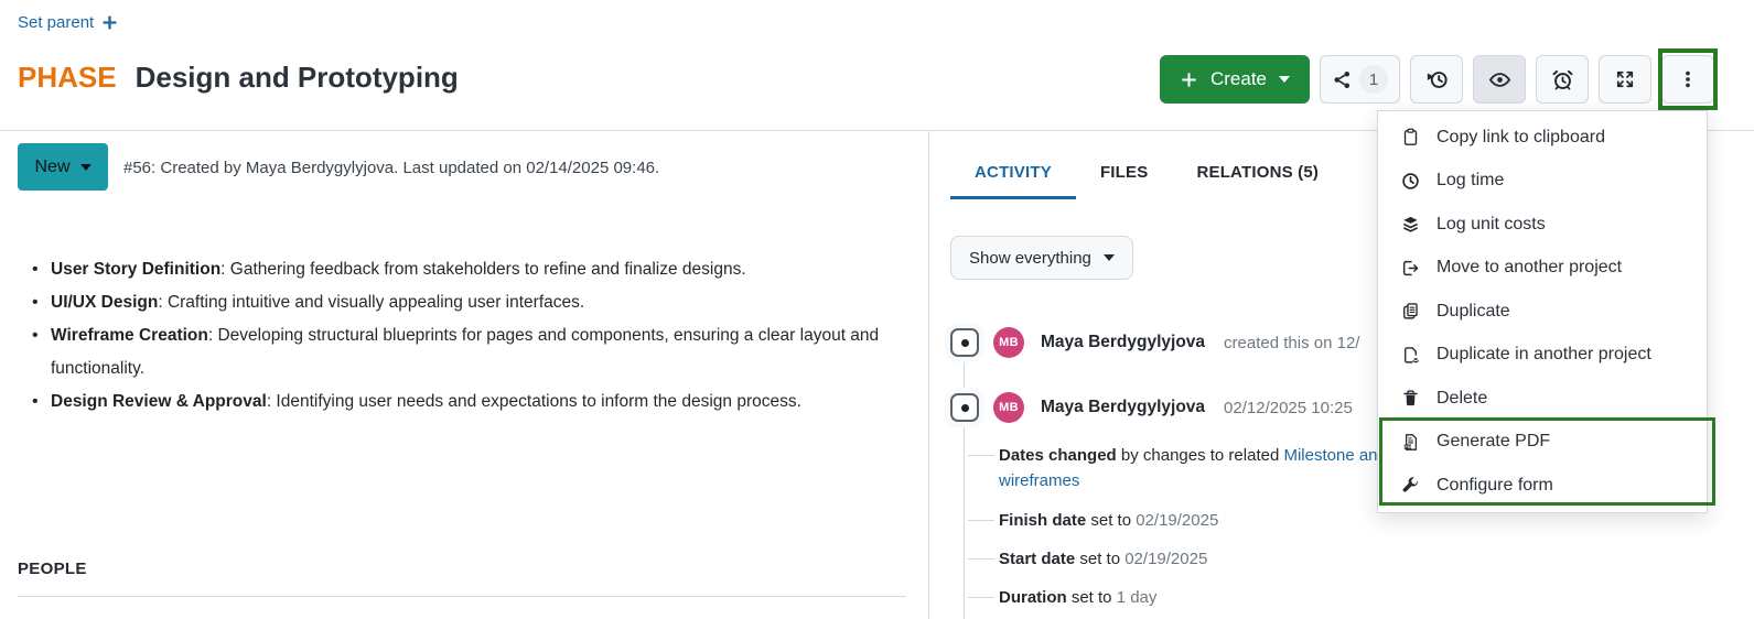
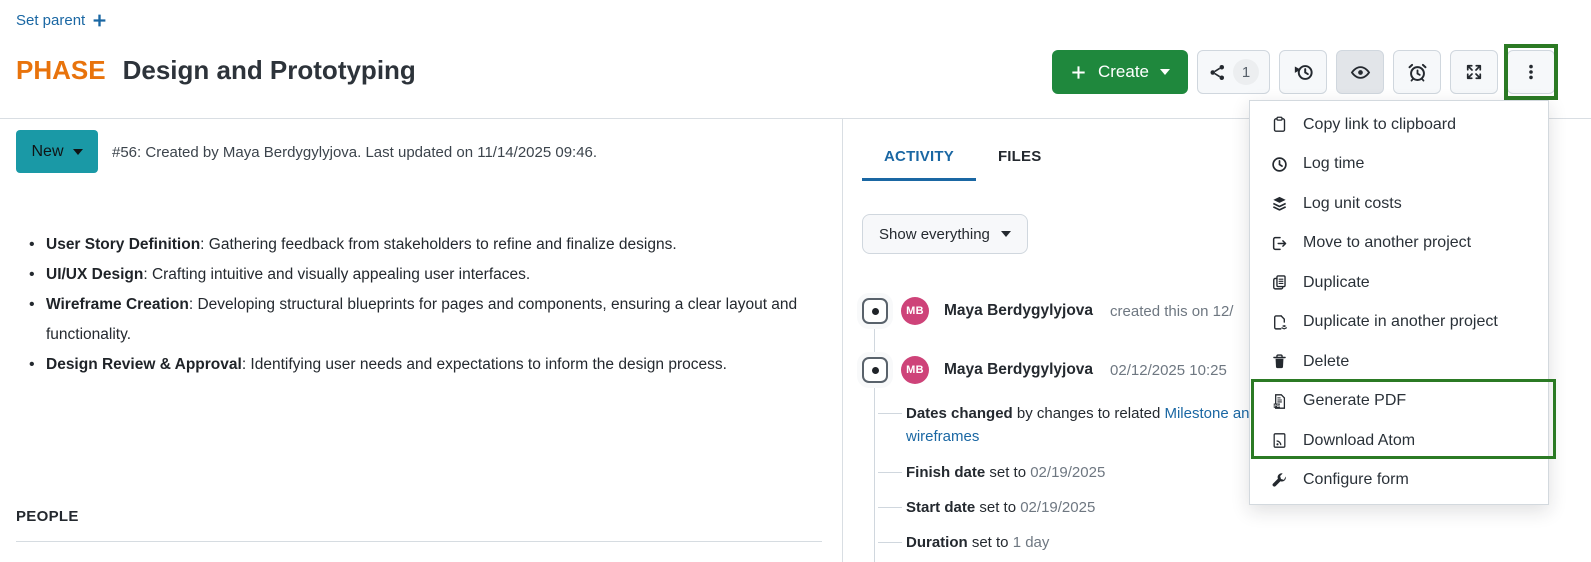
  Set parent
  PHASE
  Design and Prototyping
  Create
  1
  New
- #56: Created by Maya Berdygylyjova. Last updated on 02/14/2025 09:46.
+ #56: Created by Maya Berdygylyjova. Last updated on 11/14/2025 09:46.
  User Story Definition: Gathering feedback from stakeholders to refine and finalize designs.
  UI/UX Design: Crafting intuitive and visually appealing user interfaces.
  Wireframe Creation: Developing structural blueprints for pages and components, ensuring a clear layout and functionality.
  Design Review & Approval: Identifying user needs and expectations to inform the design process.
  PEOPLE
  ACTIVITY
  FILES
- RELATIONS (5)
  Show everything
  MB
  Maya Berdygylyjova
  created this on 12/
  MB
  Maya Berdygylyjova
  02/12/2025 10:25
  Dates changed by changes to related Milestone an wireframes
  Finish date set to 02/19/2025
  Start date set to 02/19/2025
  Duration set to 1 day
  Copy link to clipboard
  Log time
  Log unit costs
  Move to another project
  Duplicate
  Duplicate in another project
  Delete
  Generate PDF
+ Download Atom
  Configure form
